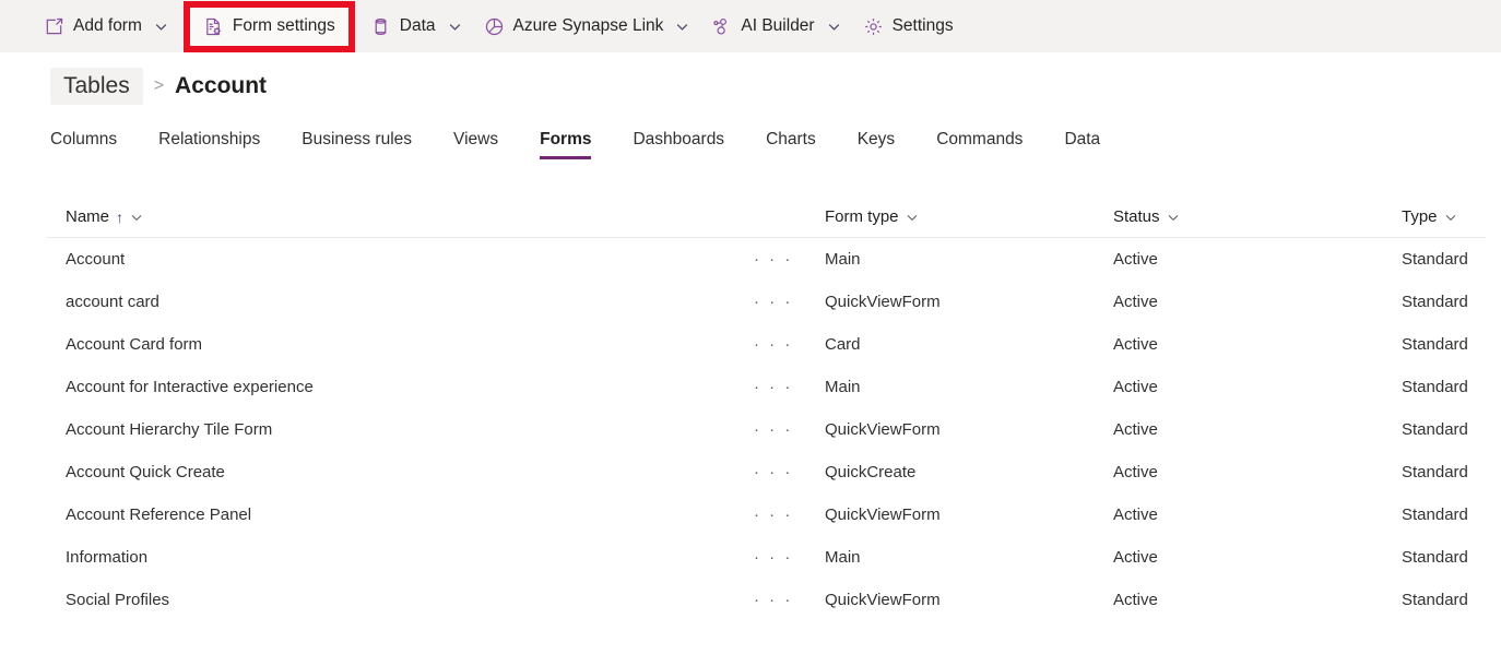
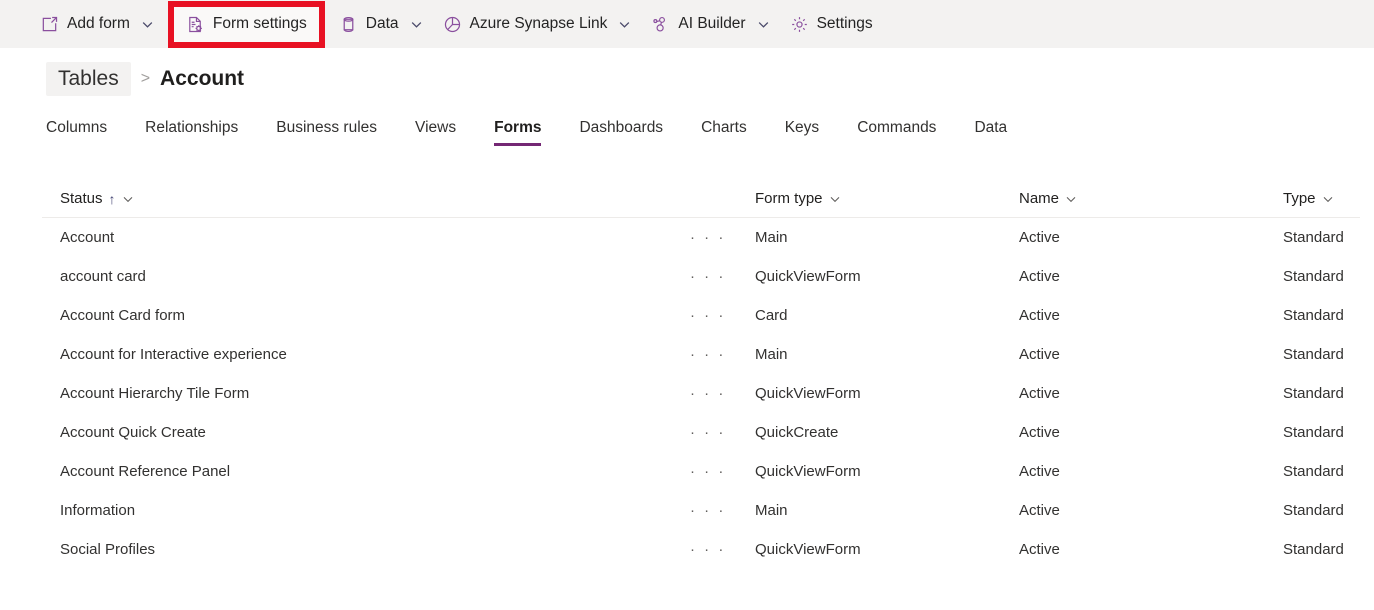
  Add form
  Form settings
  Data
  Azure Synapse Link
  AI Builder
  Settings
  Tables
  >
  Account
  Columns
  Relationships
  Business rules
  Views
  Forms
  Dashboards
  Charts
  Keys
  Commands
  Data
- Name
+ Status
  ↑
  Form type
- Status
+ Name
  Type
  Account
  · · ·
  Main
  Active
  Standard
  account card
  · · ·
  QuickViewForm
  Active
  Standard
  Account Card form
  · · ·
  Card
  Active
  Standard
  Account for Interactive experience
  · · ·
  Main
  Active
  Standard
  Account Hierarchy Tile Form
  · · ·
  QuickViewForm
  Active
  Standard
  Account Quick Create
  · · ·
  QuickCreate
  Active
  Standard
  Account Reference Panel
  · · ·
  QuickViewForm
  Active
  Standard
  Information
  · · ·
  Main
  Active
  Standard
  Social Profiles
  · · ·
  QuickViewForm
  Active
  Standard
